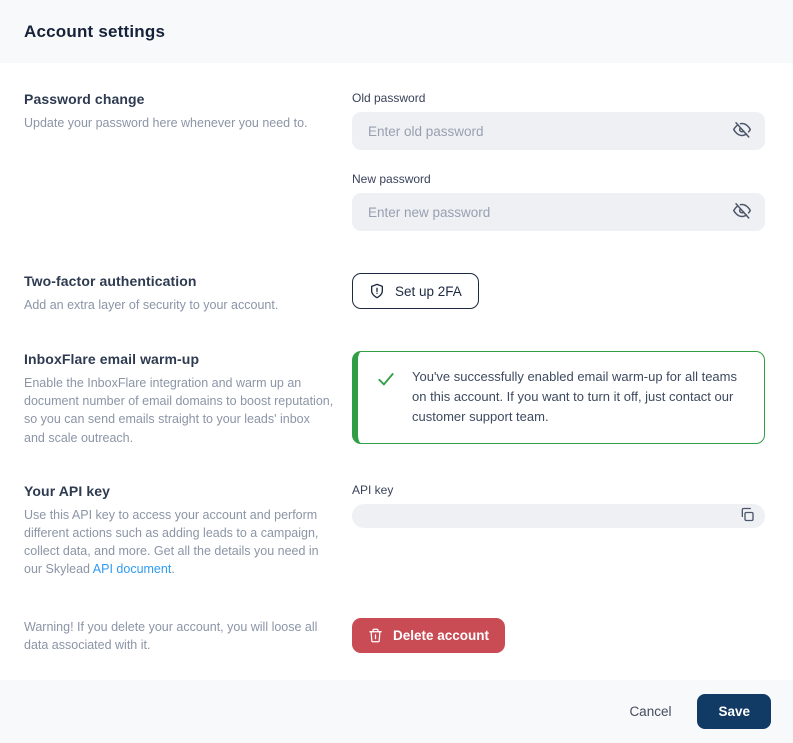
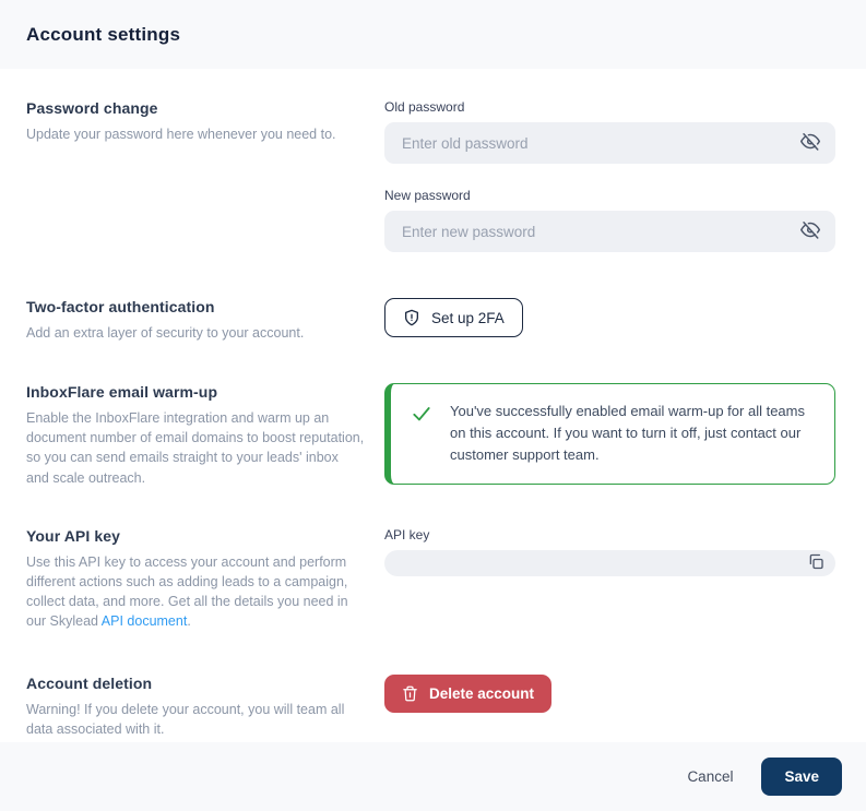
  Account settings
  Password change
  Update your password here whenever you need to.
  Old password
  Enter old password
  New password
  Enter new password
  Two-factor authentication
  Add an extra layer of security to your account.
  Set up 2FA
  InboxFlare email warm-up
  Enable the InboxFlare integration and warm up an document number of email domains to boost reputation, so you can send emails straight to your leads' inbox and scale outreach.
  You've successfully enabled email warm-up for all teams on this account. If you want to turn it off, just contact our customer support team.
  Your API key
  Use this API key to access your account and perform different actions such as adding leads to a campaign, collect data, and more. Get all the details you need in our Skylead API document.
  API key
+ Account deletion
- Warning! If you delete your account, you will loose all data associated with it.
+ Warning! If you delete your account, you will team all data associated with it.
  Delete account
  Cancel
  Save
